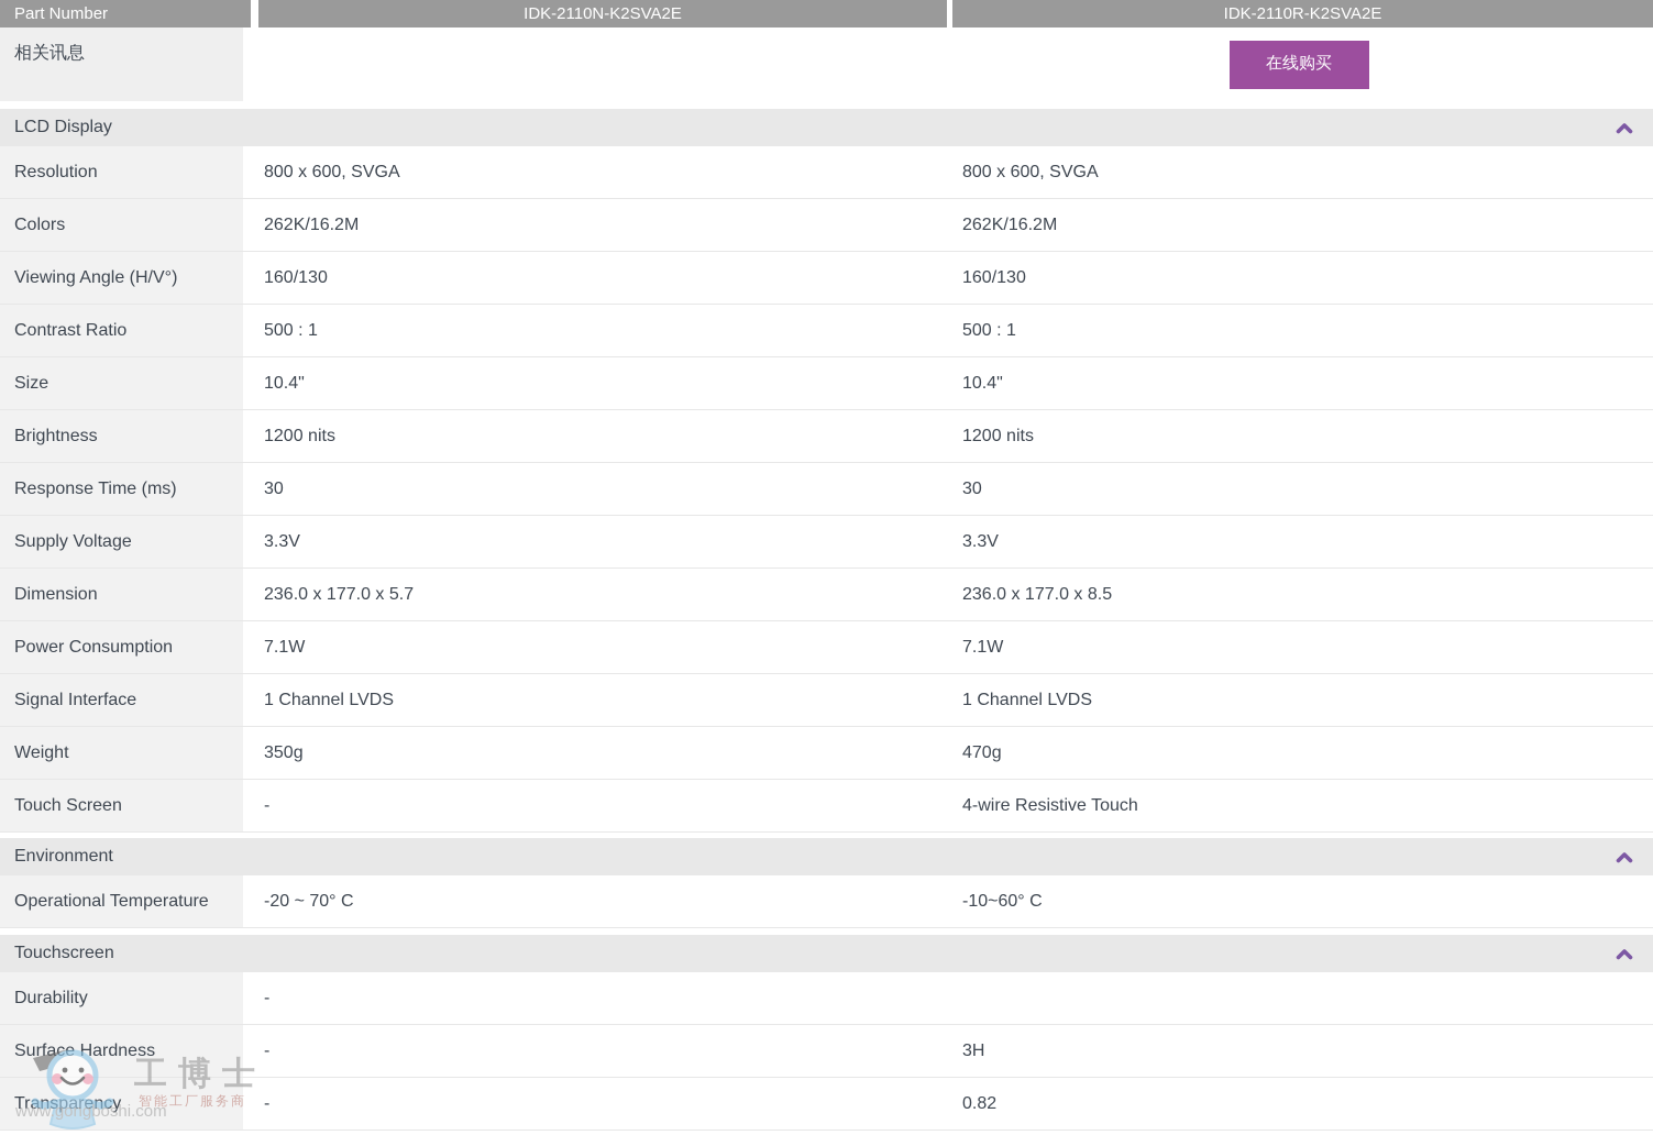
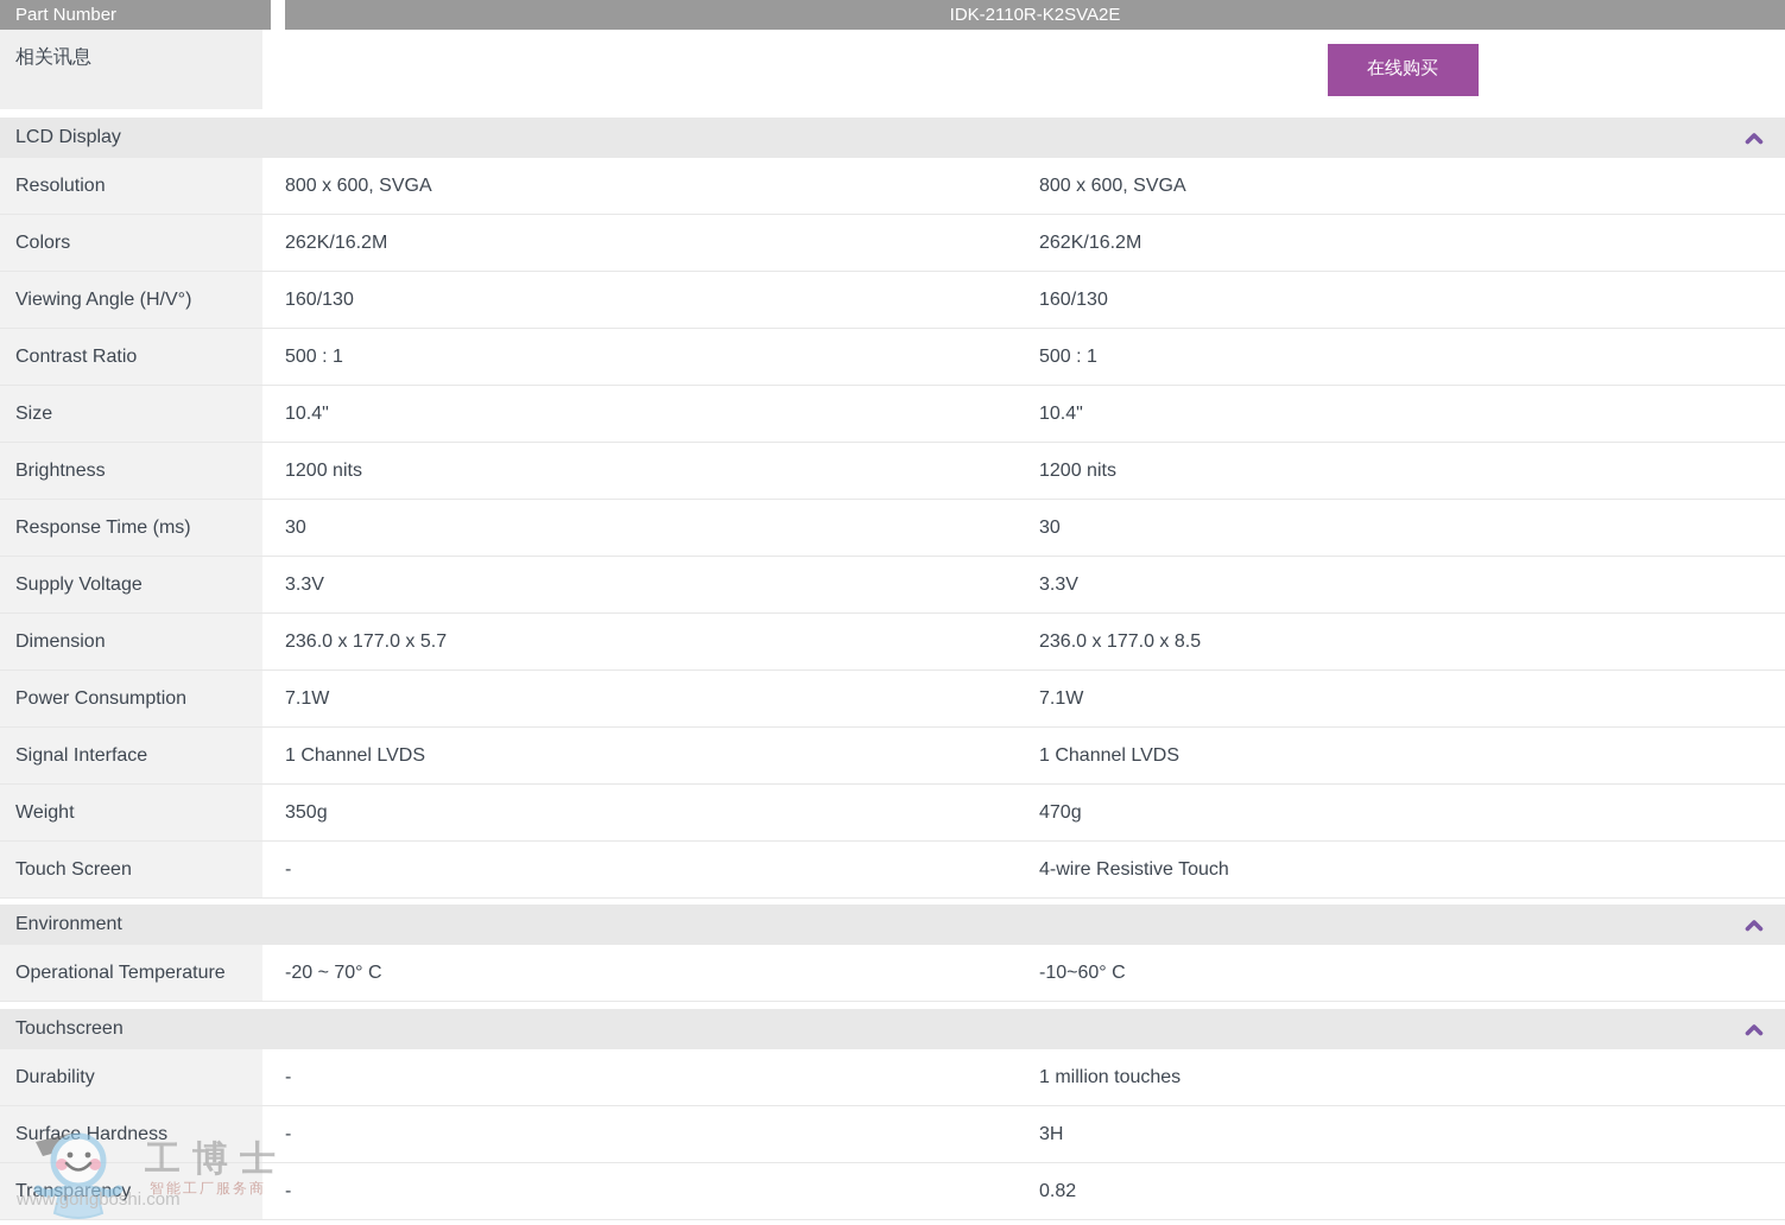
  Part Number
- IDK-2110N-K2SVA2E
  IDK-2110R-K2SVA2E
  相关讯息
  在线购买
  LCD Display
  Resolution
  800 x 600, SVGA
  800 x 600, SVGA
  Colors
  262K/16.2M
  262K/16.2M
  Viewing Angle (H/V°)
  160/130
  160/130
  Contrast Ratio
  500 : 1
  500 : 1
  Size
  10.4"
  10.4"
  Brightness
  1200 nits
  1200 nits
  Response Time (ms)
  30
  30
  Supply Voltage
  3.3V
  3.3V
  Dimension
  236.0 x 177.0 x 5.7
  236.0 x 177.0 x 8.5
  Power Consumption
  7.1W
  7.1W
  Signal Interface
  1 Channel LVDS
  1 Channel LVDS
  Weight
  350g
  470g
  Touch Screen
  -
  4-wire Resistive Touch
  Environment
  Operational Temperature
  -20 ~ 70° C
  -10~60° C
  Touchscreen
  Durability
  -
+ 1 million touches
  Surface Hardness
  -
  3H
  Transparency
  -
  0.82
  工博士
  智能工厂服务商
  www.gongboshi.com
